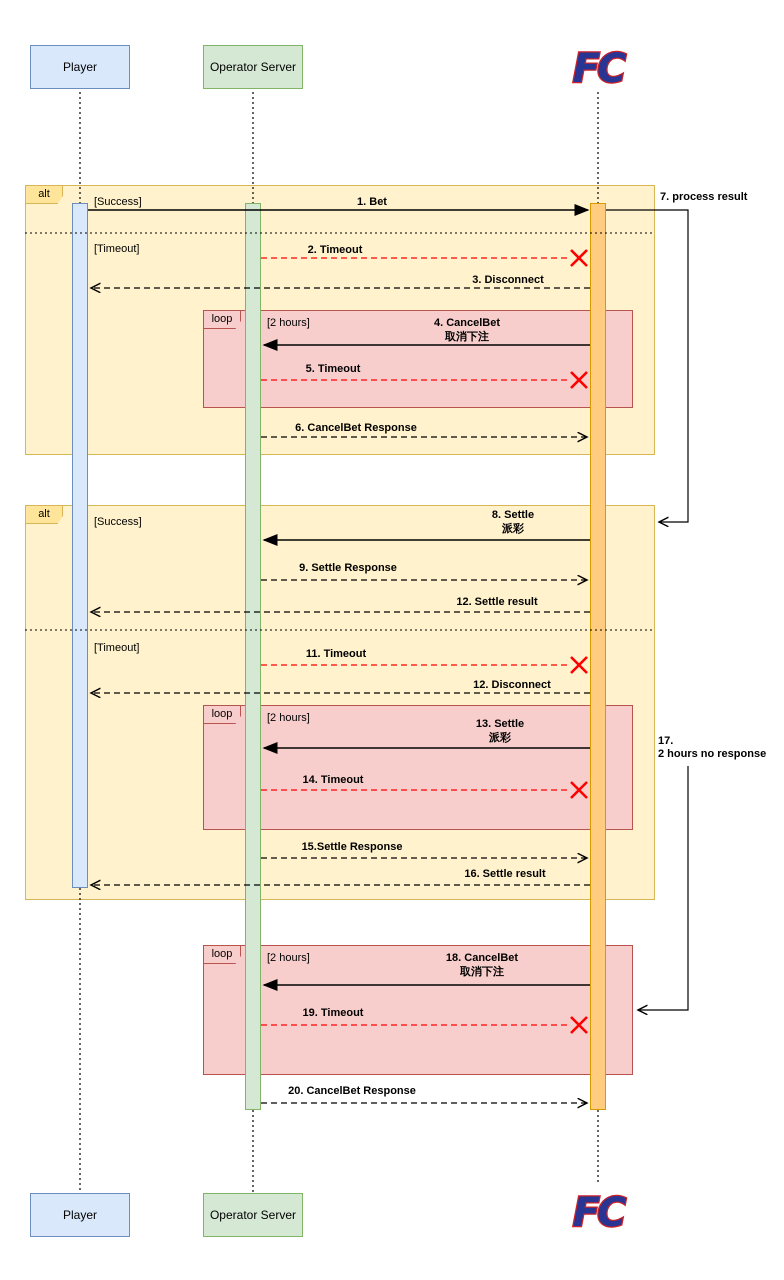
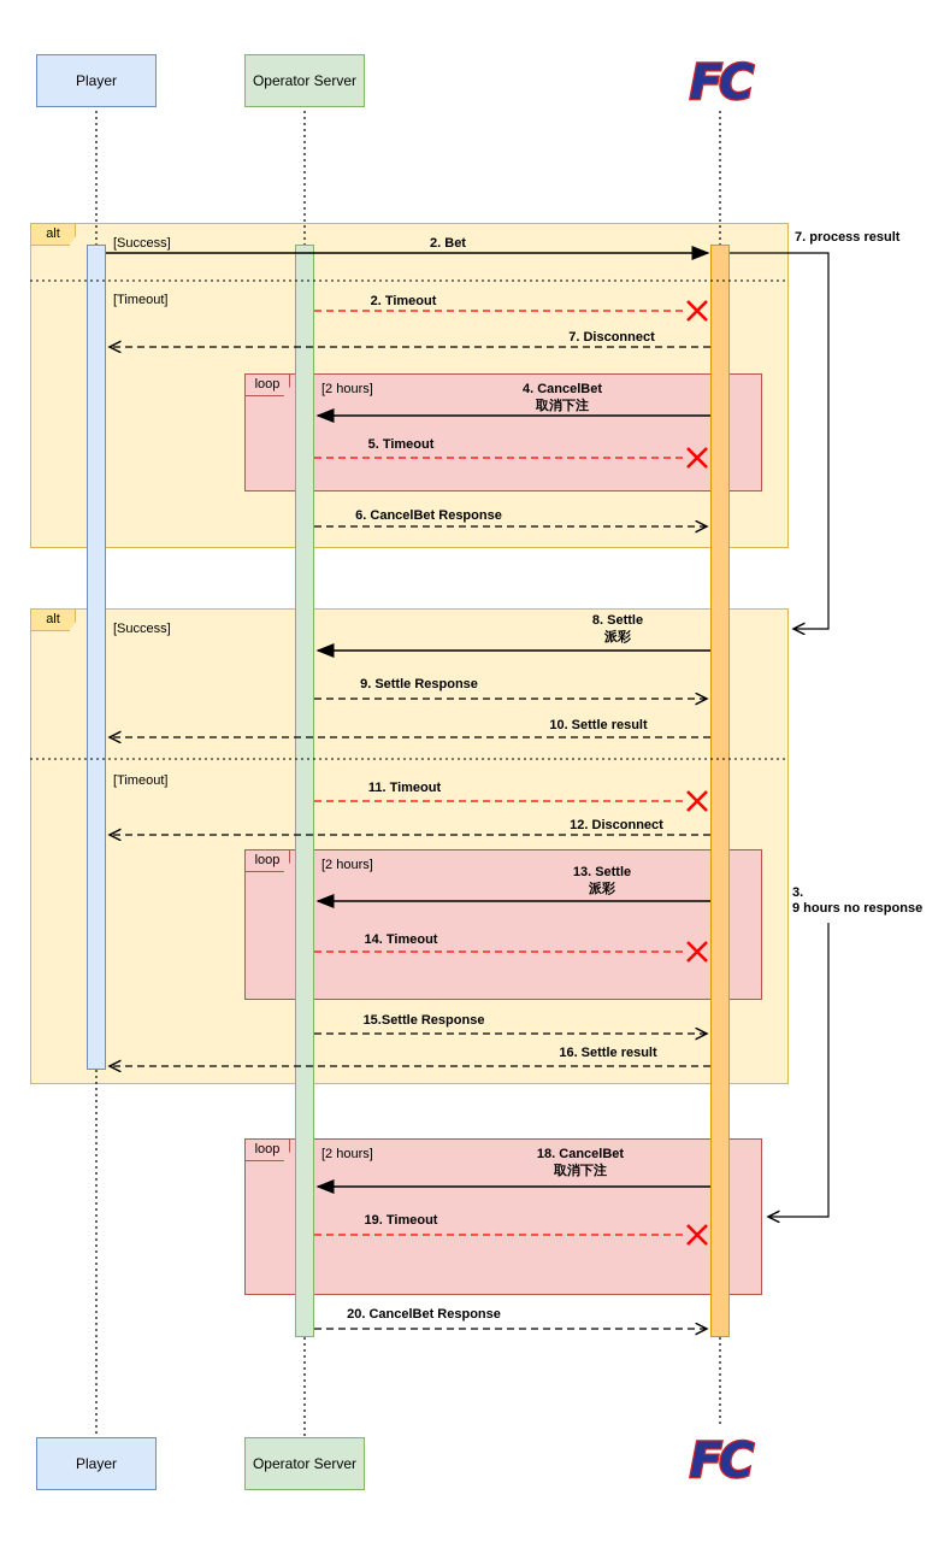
  alt
  [Success]
  [Timeout]
  loop
  [2 hours]
  alt
  [Success]
  [Timeout]
  loop
  [2 hours]
  loop
  [2 hours]
- 1. Bet
+ 2. Bet
  2. Timeout
- 3. Disconnect
+ 7. Disconnect
  4. CancelBet
  取消下注
  5. Timeout
  6. CancelBet Response
  7. process result
  8. Settle
  派彩
  9. Settle Response
- 12. Settle result
+ 10. Settle result
  11. Timeout
  12. Disconnect
  13. Settle
  派彩
  14. Timeout
  15.Settle Response
  16. Settle result
- 17.
+ 3.
- 2 hours no response
+ 9 hours no response
  18. CancelBet
  取消下注
  19. Timeout
  20. CancelBet Response
  Player
  Operator Server
  FC
  Player
  Operator Server
  FC
